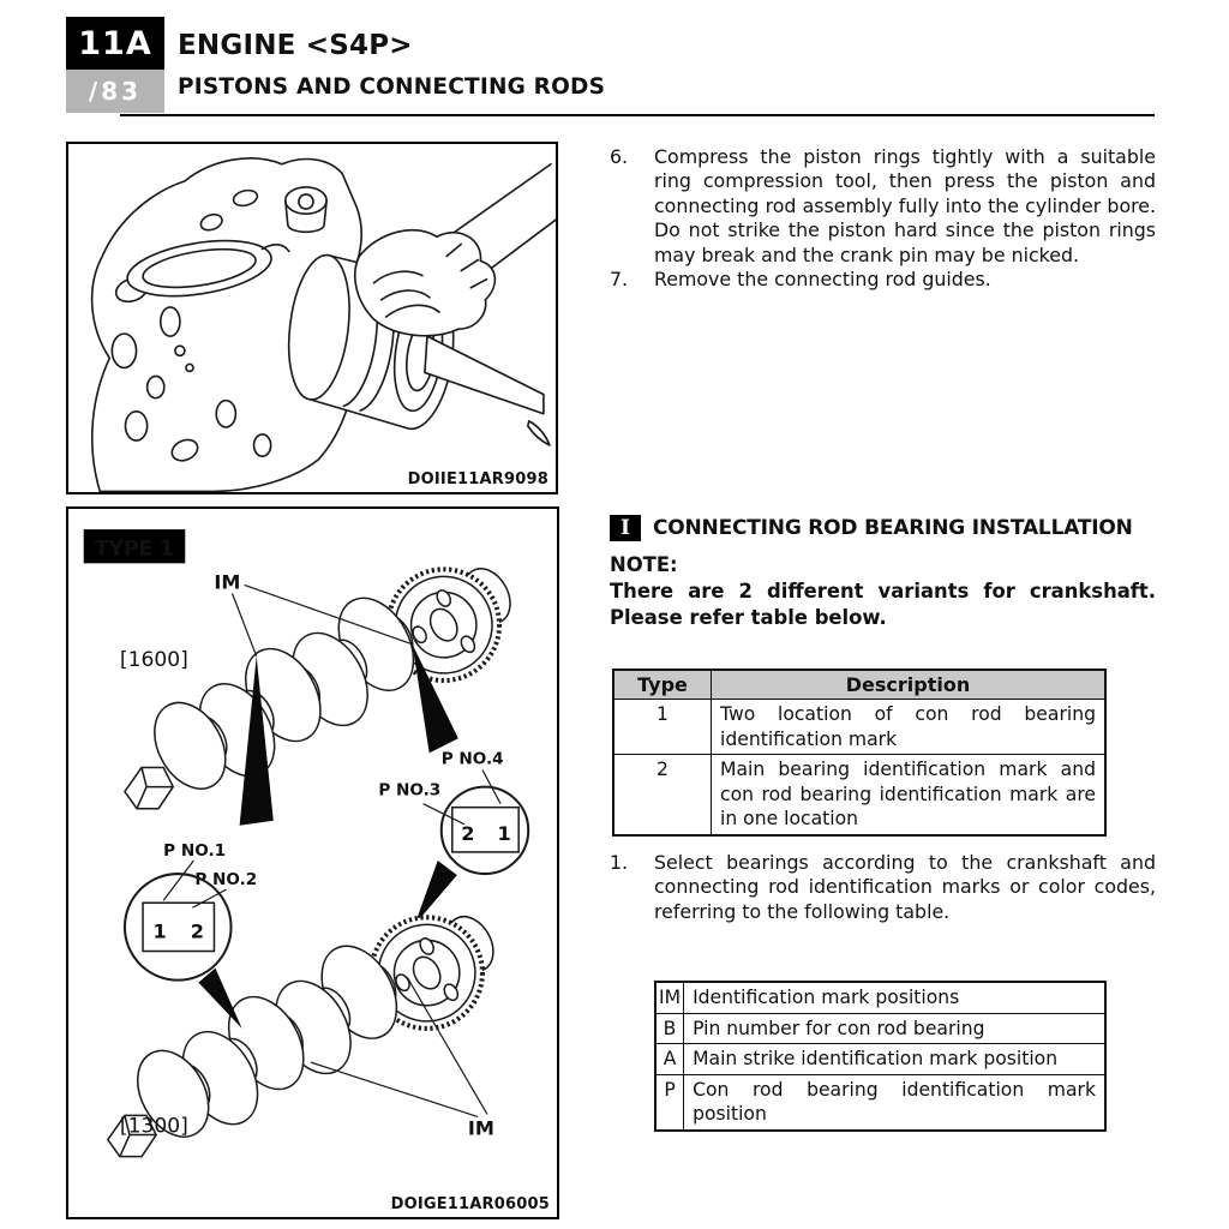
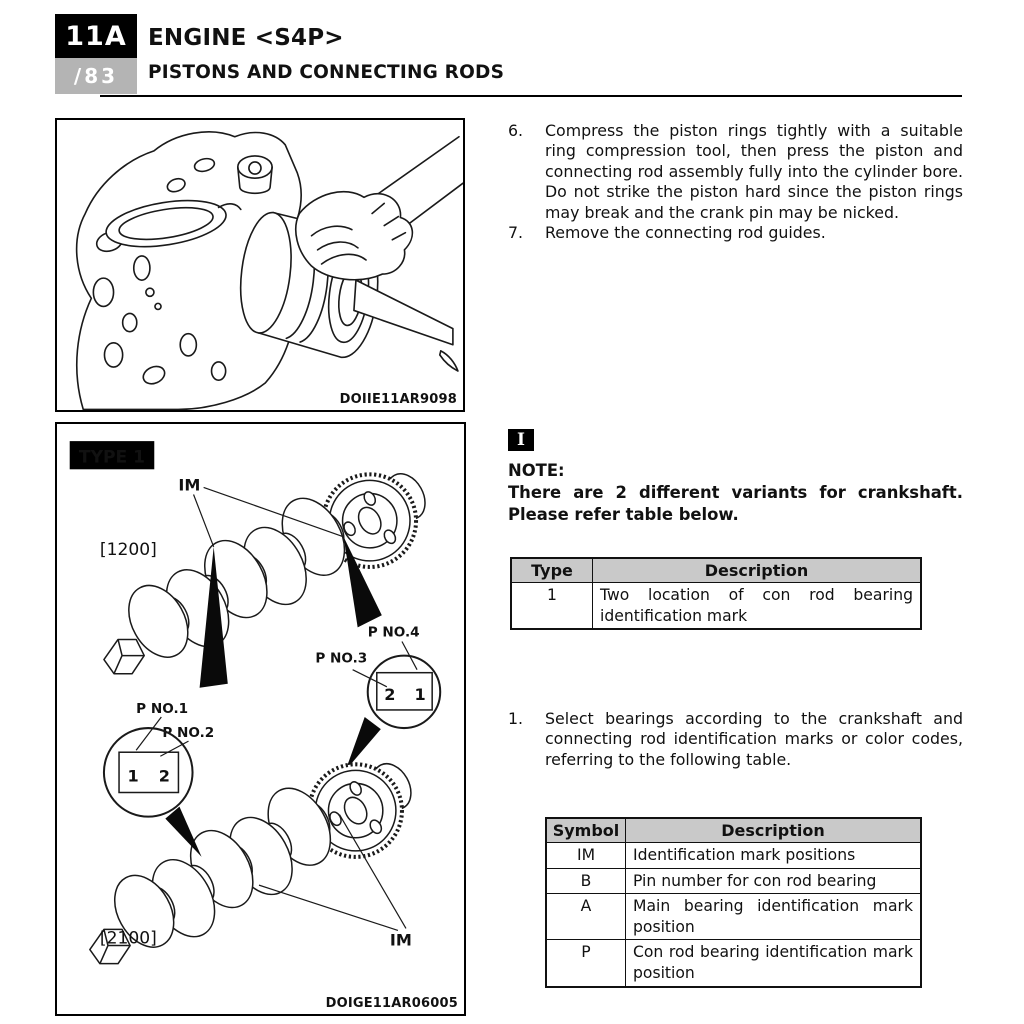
  11A
  /83
  ENGINE <S4P>
  PISTONS AND CONNECTING RODS
  DOIIE11AR9098
  IM
- [1600]
+ [1200]
  P NO.4
  P NO.3
  2
  1
  P NO.1
  NO.2
  1
  2
- [1300]
+ [2100]
  IM
  DOIGE11AR06005
  6.
  Compress the piston rings tightly with a suitable ring compression tool, then press the piston and connecting rod assembly fully into the cylinder bore. Do not strike the piston hard since the piston rings may break and the crank pin may be nicked.
  7.
  Remove the connecting rod guides.
  I
- CONNECTING ROD BEARING INSTALLATION
  NOTE:
  There are 2 different variants for crankshaft.
  Please refer table below.
  Type	Description
  1	Two location of con rod bearing identification mark
- 2	Main bearing identification mark and con rod bearing identification mark are in one location
  1.
  Select bearings according to the crankshaft and connecting rod identification marks or color codes, referring to the following table.
+ Symbol	Description
  IM	Identification mark positions
  B	Pin number for con rod bearing
- A	Main strike identification mark position
+ A	Main bearing identification mark position
  P	Con rod bearing identification mark position
